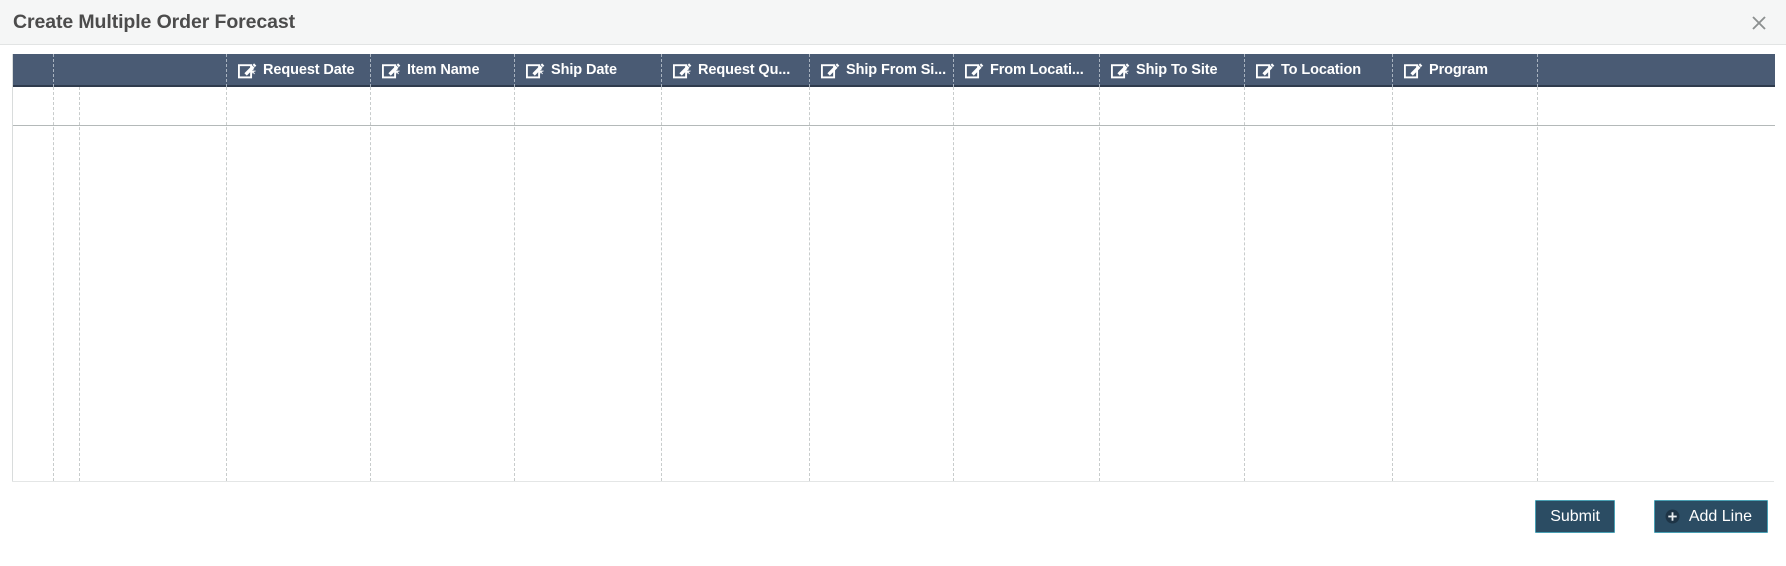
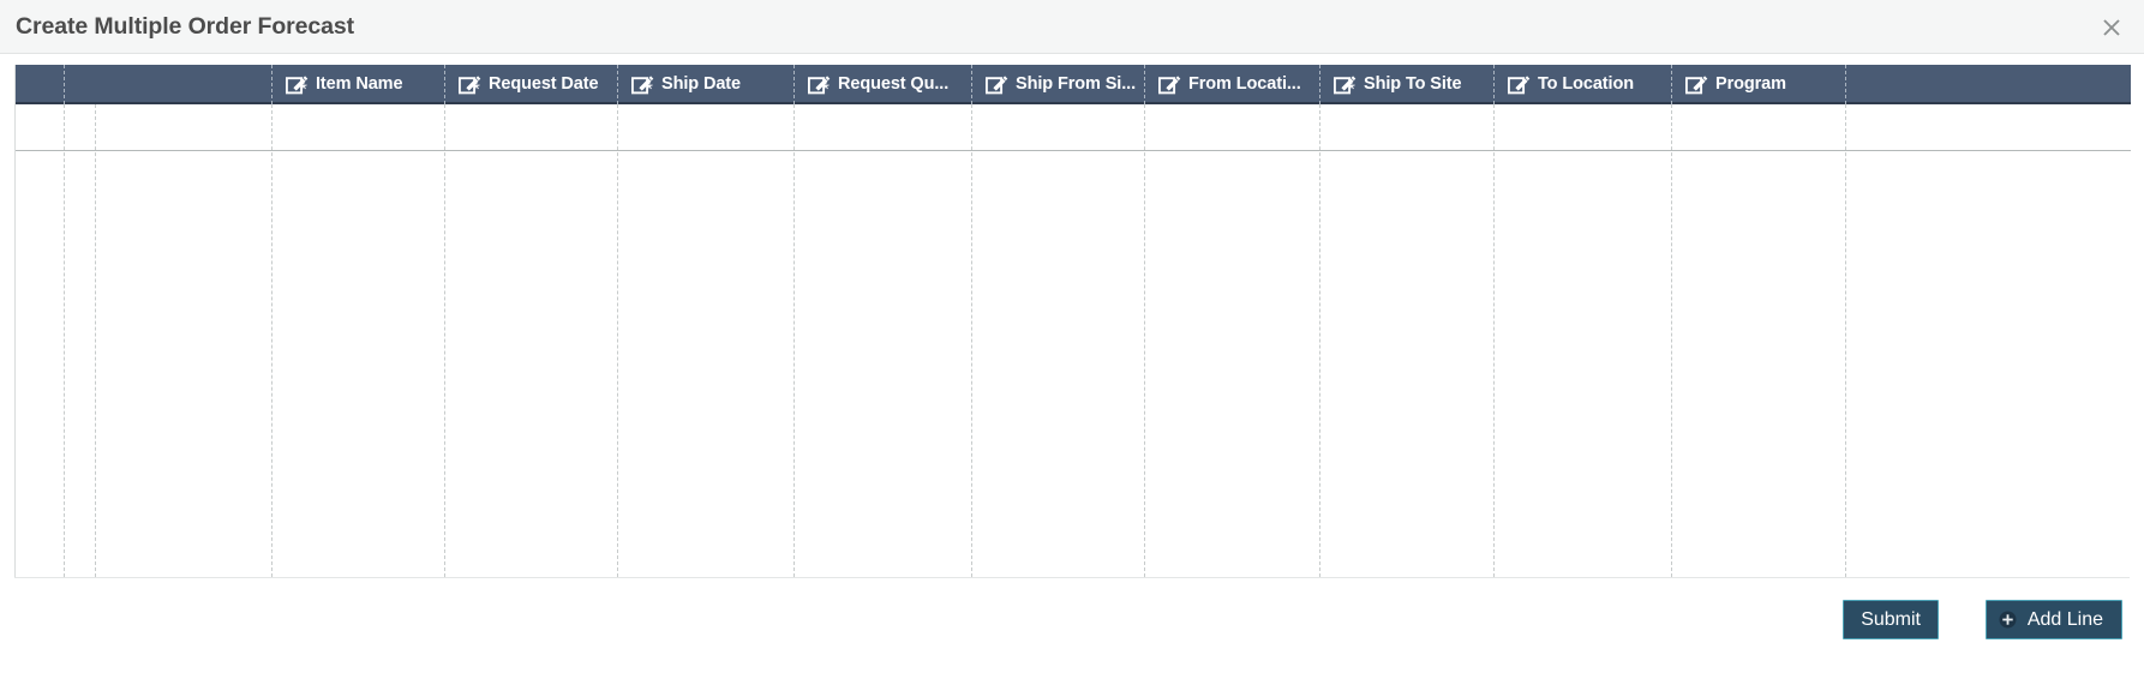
  Create Multiple Order Forecast
  *
- Request Date
+ Item Name
  *
- Item Name
+ Request Date
  *
  Ship Date
  *
  Request Qu...
  Ship From Si...
  From Locati...
  *
  Ship To Site
  To Location
  Program
  Submit
  Add Line
